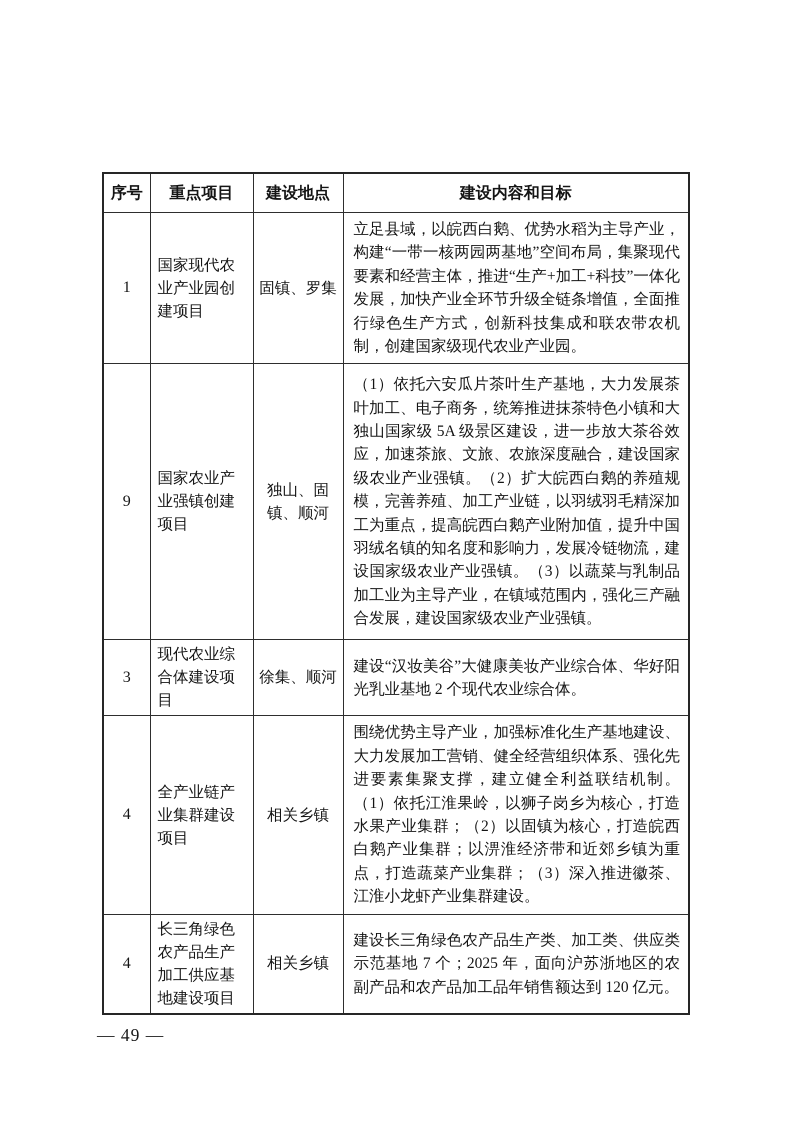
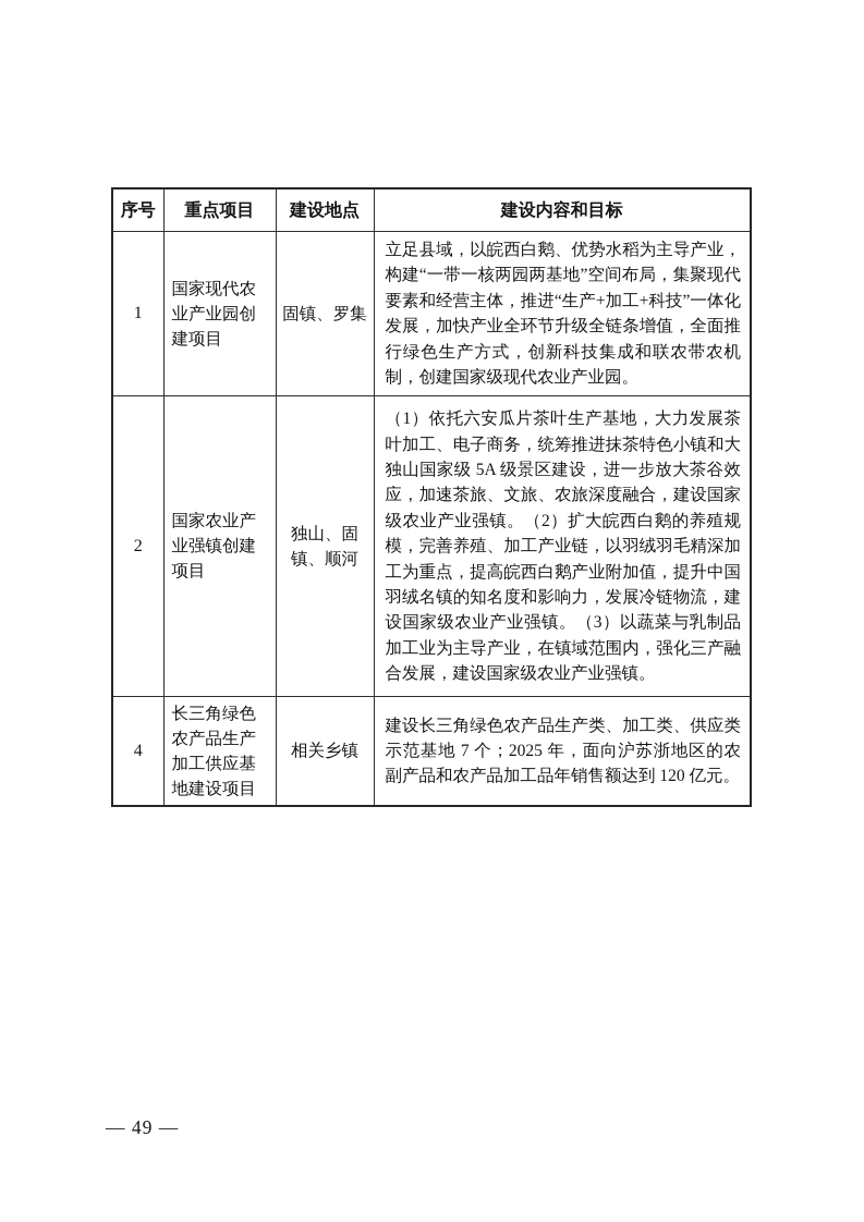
  序号	重点项目	建设地点	建设内容和目标
  1	国家现代农业产业园创建项目	固镇、罗集	立足县域，以皖西白鹅、优势水稻为主导产业，构建“一带一核两园两基地”空间布局，集聚现代要素和经营主体，推进“生产+加工+科技”一体化发展，加快产业全环节升级全链条增值，全面推行绿色生产方式，创新科技集成和联农带农机制，创建国家级现代农业产业园。
- 9	国家农业产业强镇创建项目	独山、固镇、顺河	（1）依托六安瓜片茶叶生产基地，大力发展茶叶加工、电子商务，统筹推进抹茶特色小镇和大独山国家级 5A 级景区建设，进一步放大茶谷效应，加速茶旅、文旅、农旅深度融合，建设国家级农业产业强镇。（2）扩大皖西白鹅的养殖规模，完善养殖、加工产业链，以羽绒羽毛精深加工为重点，提高皖西白鹅产业附加值，提升中国羽绒名镇的知名度和影响力，发展冷链物流，建设国家级农业产业强镇。（3）以蔬菜与乳制品加工业为主导产业，在镇域范围内，强化三产融合发展，建设国家级农业产业强镇。
+ 2	国家农业产业强镇创建项目	独山、固镇、顺河	（1）依托六安瓜片茶叶生产基地，大力发展茶叶加工、电子商务，统筹推进抹茶特色小镇和大独山国家级 5A 级景区建设，进一步放大茶谷效应，加速茶旅、文旅、农旅深度融合，建设国家级农业产业强镇。（2）扩大皖西白鹅的养殖规模，完善养殖、加工产业链，以羽绒羽毛精深加工为重点，提高皖西白鹅产业附加值，提升中国羽绒名镇的知名度和影响力，发展冷链物流，建设国家级农业产业强镇。（3）以蔬菜与乳制品加工业为主导产业，在镇域范围内，强化三产融合发展，建设国家级农业产业强镇。
- 3	现代农业综合体建设项目	徐集、顺河	建设“汉妆美谷”大健康美妆产业综合体、华好阳光乳业基地 2 个现代农业综合体。
- 4	全产业链产业集群建设项目	相关乡镇	围绕优势主导产业，加强标准化生产基地建设、大力发展加工营销、健全经营组织体系、强化先进要素集聚支撑，建立健全利益联结机制。（1）依托江淮果岭，以狮子岗乡为核心，打造水果产业集群；（2）以固镇为核心，打造皖西白鹅产业集群；以淠淮经济带和近郊乡镇为重点，打造蔬菜产业集群；（3）深入推进徽茶、江淮小龙虾产业集群建设。
  4	长三角绿色农产品生产加工供应基地建设项目	相关乡镇	建设长三角绿色农产品生产类、加工类、供应类示范基地 7 个；2025 年，面向沪苏浙地区的农副产品和农产品加工品年销售额达到 120 亿元。
  — 49 —
